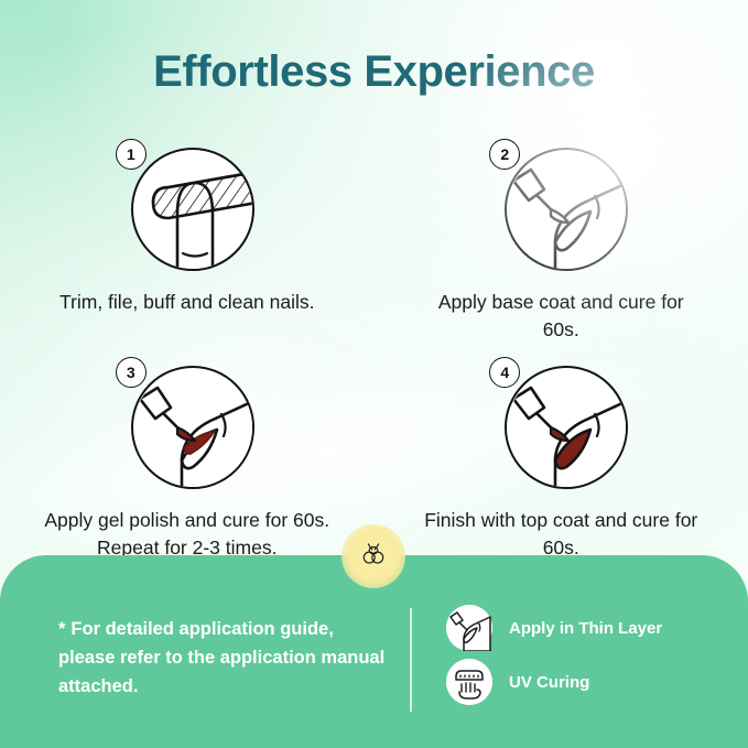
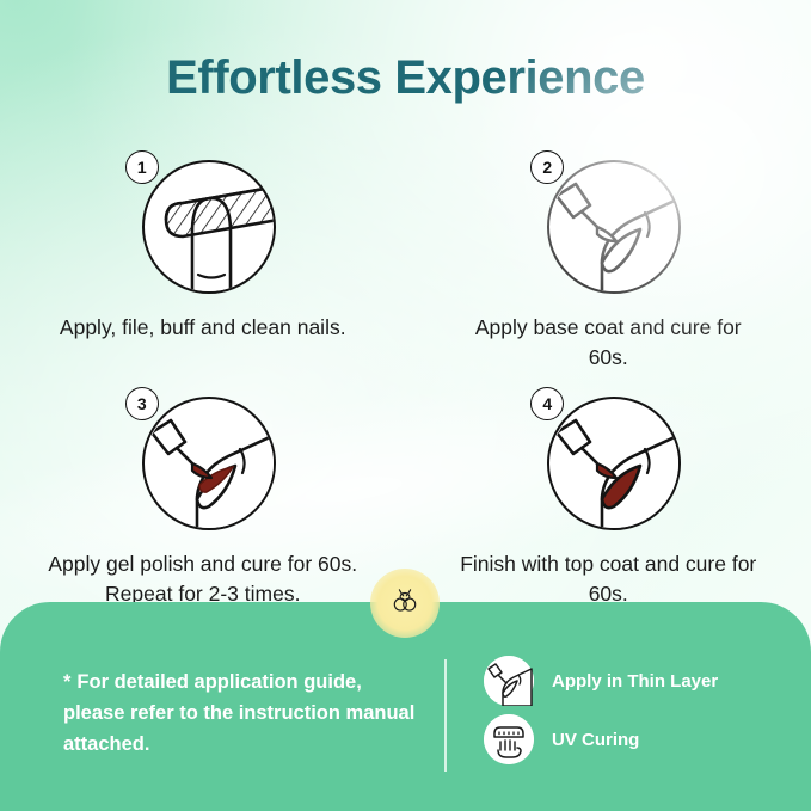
  1
- Trim, file, buff and clean nails.
+ Apply, file, buff and clean nails.
  2
  3
  Apply gel polish and cure for 60s. Repeat for 2-3 times.
  4
  Finish with top coat and cure for 60s.
- * For detailed application guide, please refer to the application manual attached.
+ * For detailed application guide, please refer to the instruction manual attached.
  Apply in Thin Layer
  UV Curing
